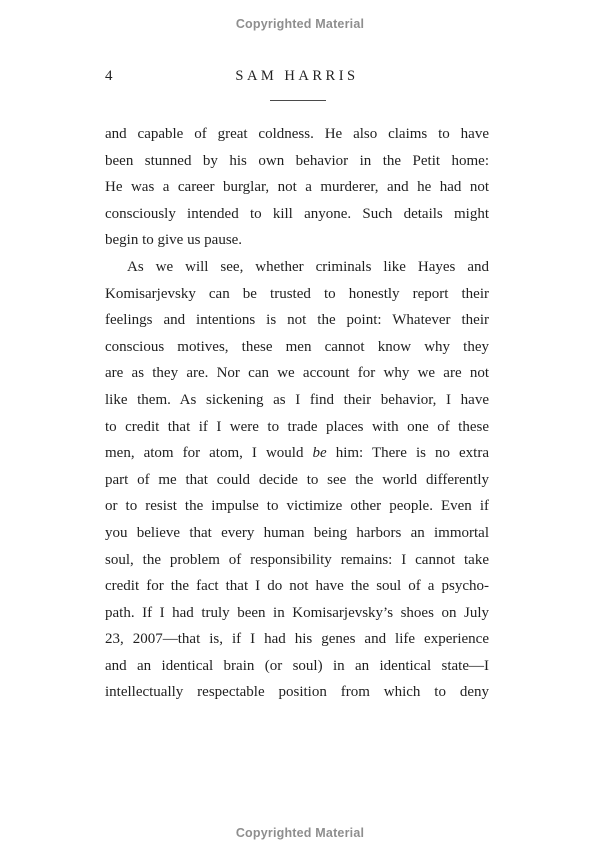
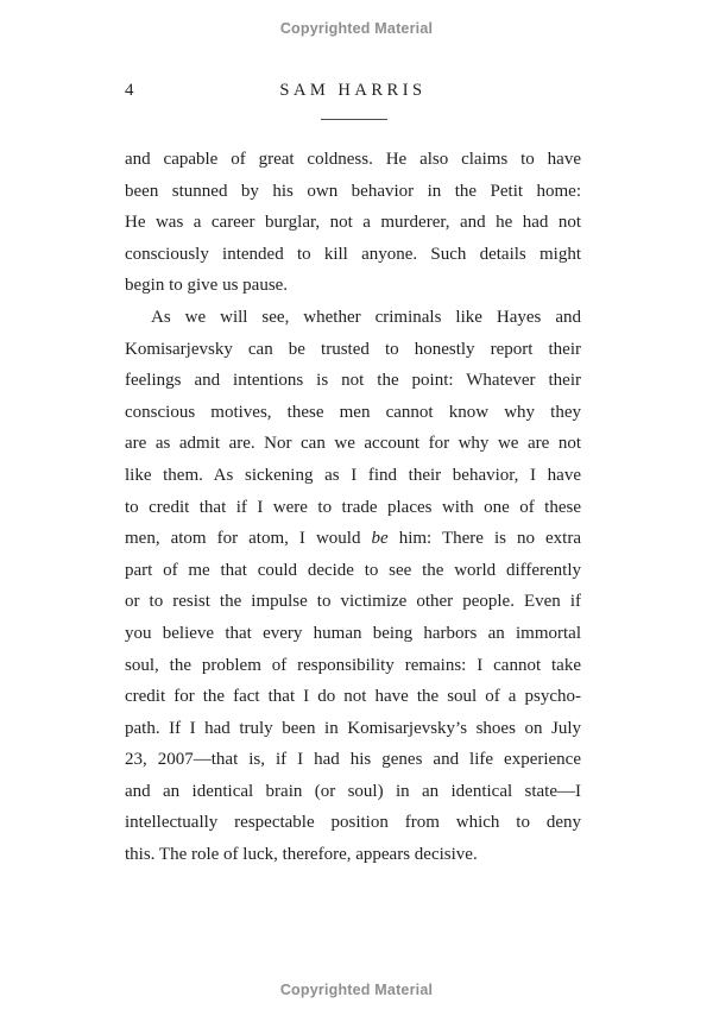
  Copyrighted Material
  4
  SAM HARRIS
  and capable of great coldness. He also claims to have
  been stunned by his own behavior in the Petit home:
  He was a career burglar, not a murderer, and he had not
  consciously intended to kill anyone. Such details might
  begin to give us pause.
  As we will see, whether criminals like Hayes and
  Komisarjevsky can be trusted to honestly report their
  feelings and intentions is not the point: Whatever their
  conscious motives, these men cannot know why they
- are as they are. Nor can we account for why we are not
+ are as admit are. Nor can we account for why we are not
  like them. As sickening as I find their behavior, I have
  to credit that if I were to trade places with one of these
  men, atom for atom, I would be him: There is no extra
  part of me that could decide to see the world differently
  or to resist the impulse to victimize other people. Even if
  you believe that every human being harbors an immortal
  soul, the problem of responsibility remains: I cannot take
  credit for the fact that I do not have the soul of a psycho-
  path. If I had truly been in Komisarjevsky’s shoes on July
  23, 2007—that is, if I had his genes and life experience
  and an identical brain (or soul) in an identical state—I
  intellectually respectable position from which to deny
+ this. The role of luck, therefore, appears decisive.
  Copyrighted Material
